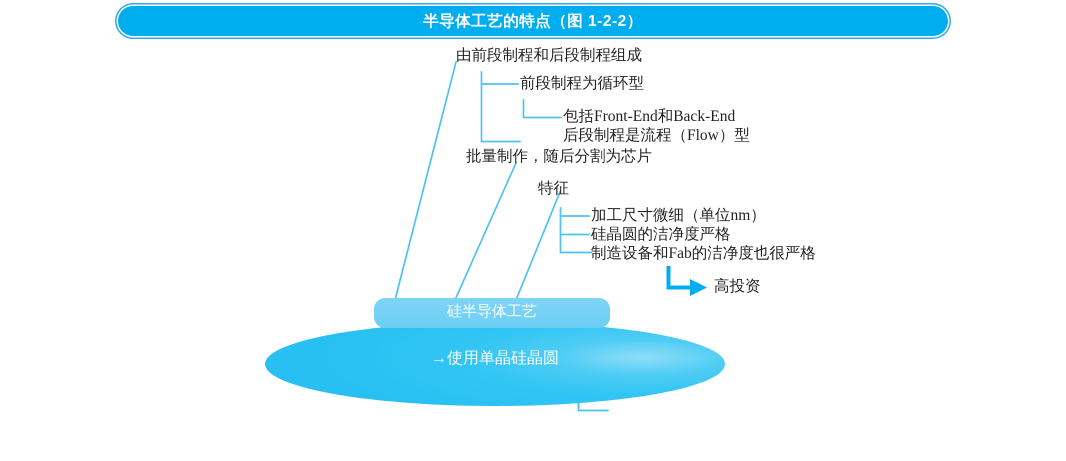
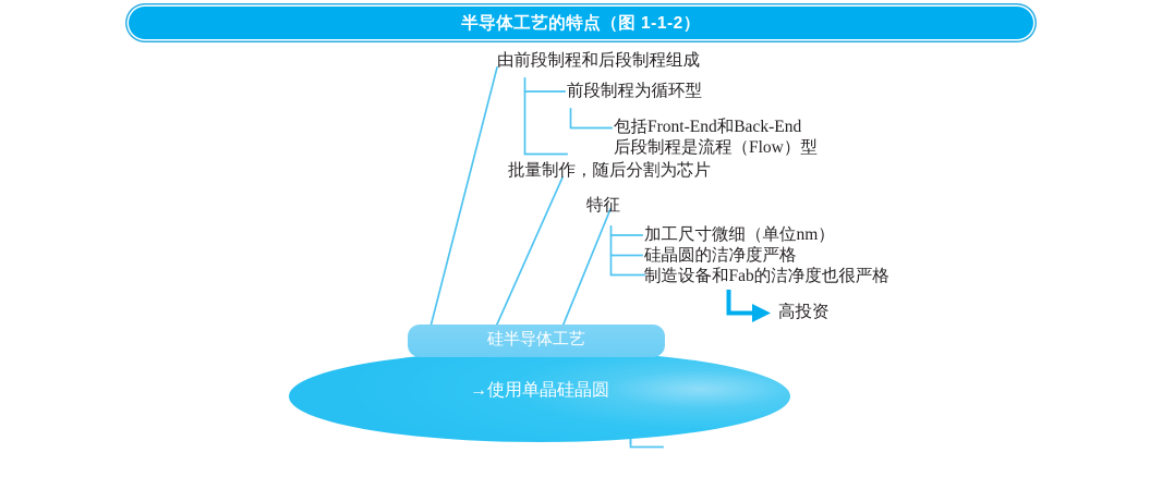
- 半导体工艺的特点（图 1-2-2）
+ 半导体工艺的特点（图 1-1-2）
  由前段制程和后段制程组成
  前段制程为循环型
  包括Front-End和Back-End
  后段制程是流程（Flow）型
  批量制作，随后分割为芯片
  特征
  加工尺寸微细（单位nm）
  硅晶圆的洁净度严格
  制造设备和Fab的洁净度也很严格
  高投资
  →使用单晶硅晶圆
  硅半导体工艺
